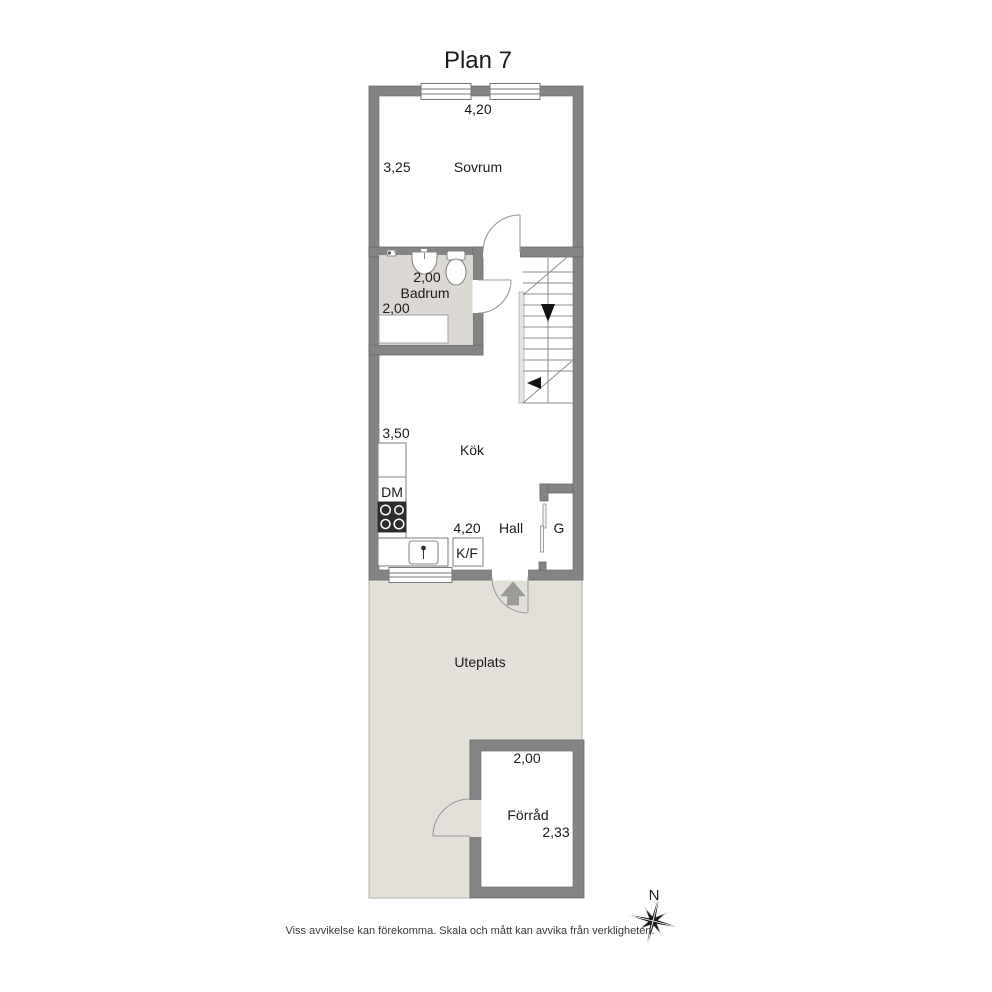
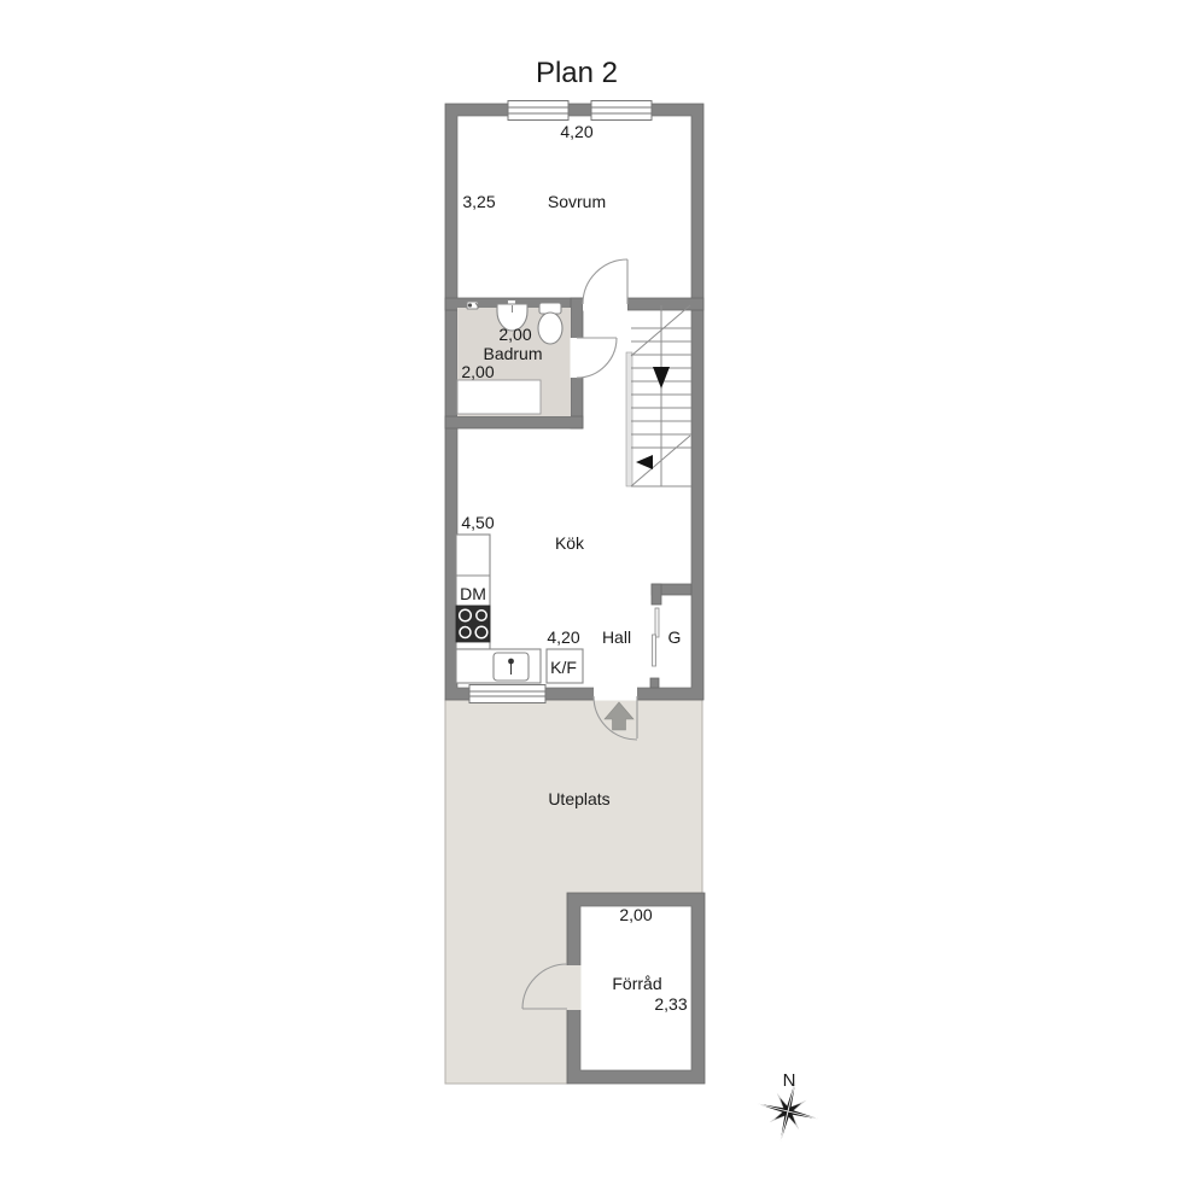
- Plan 7
+ Plan 2
  4,20
  3,25
  Sovrum
  2,00
  Badrum
  2,00
- 3,50
+ 4,50
  Kök
  DM
  4,20
  Hall
  G
  K/F
  Uteplats
  2,00
  Förråd
  2,33
  N
- Viss avvikelse kan förekomma. Skala och mått kan avvika från verkligheten.
